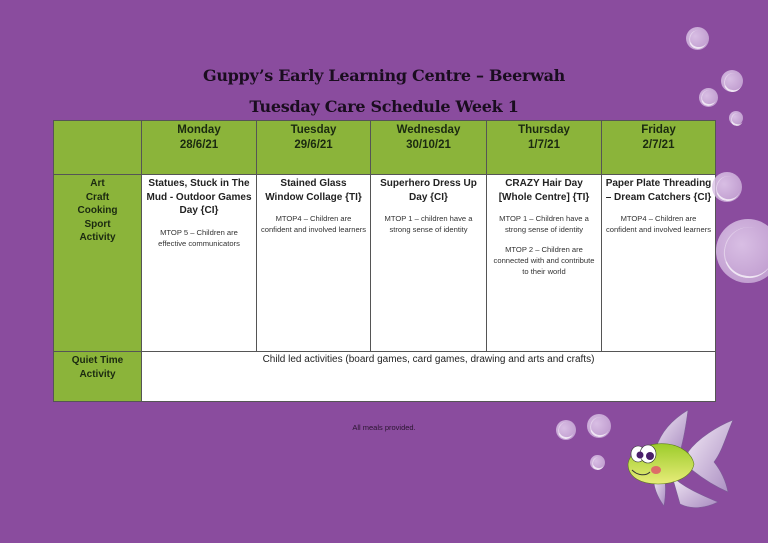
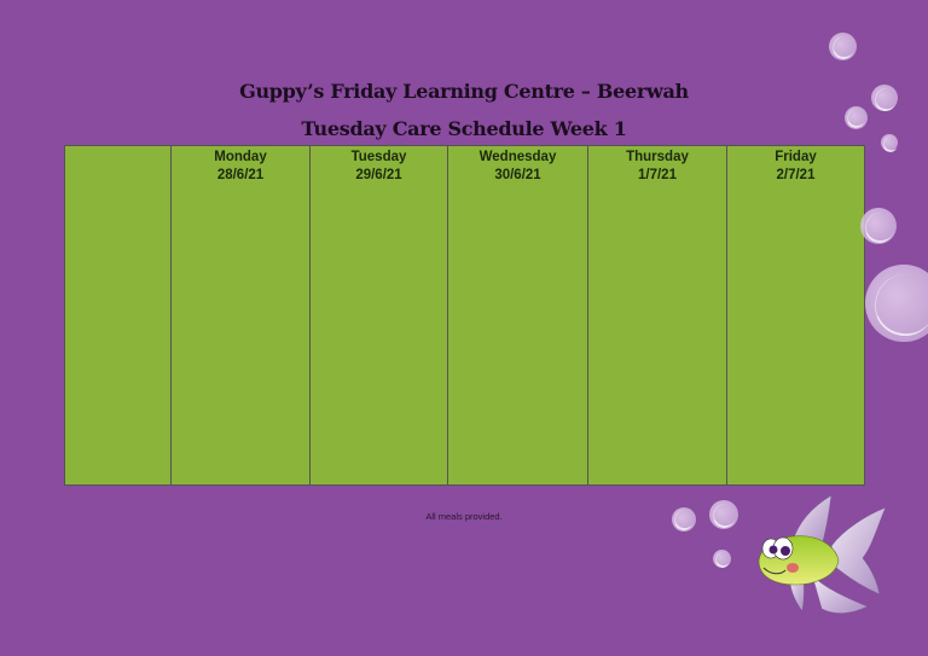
- Guppy’s Early Learning Centre – Beerwah
+ Guppy’s Friday Learning Centre – Beerwah
  Tuesday Care Schedule Week 1
- 	Monday28/6/21	Tuesday29/6/21	Wednesday30/10/21	Thursday1/7/21	Friday2/7/21
+ 	Monday28/6/21	Tuesday29/6/21	Wednesday30/6/21	Thursday1/7/21	Friday2/7/21
- Art Craft Cooking Sport Activity	Statues, Stuck in The Mud - Outdoor Games Day {CI} MTOP 5 – Children are effective communicators	Stained Glass Window Collage {TI} MTOP4 – Children are confident and involved learners	Superhero Dress Up Day {CI} MTOP 1 – children have a strong sense of identity	CRAZY Hair Day [Whole Centre] {TI} MTOP 1 – Children have a strong sense of identity MTOP 2 – Children are connected with and contribute to their world	Paper Plate Threading – Dream Catchers {CI} MTOP4 – Children are confident and involved learners
- Quiet Time Activity	Child led activities (board games, card games, drawing and arts and crafts)
  All meals provided.
